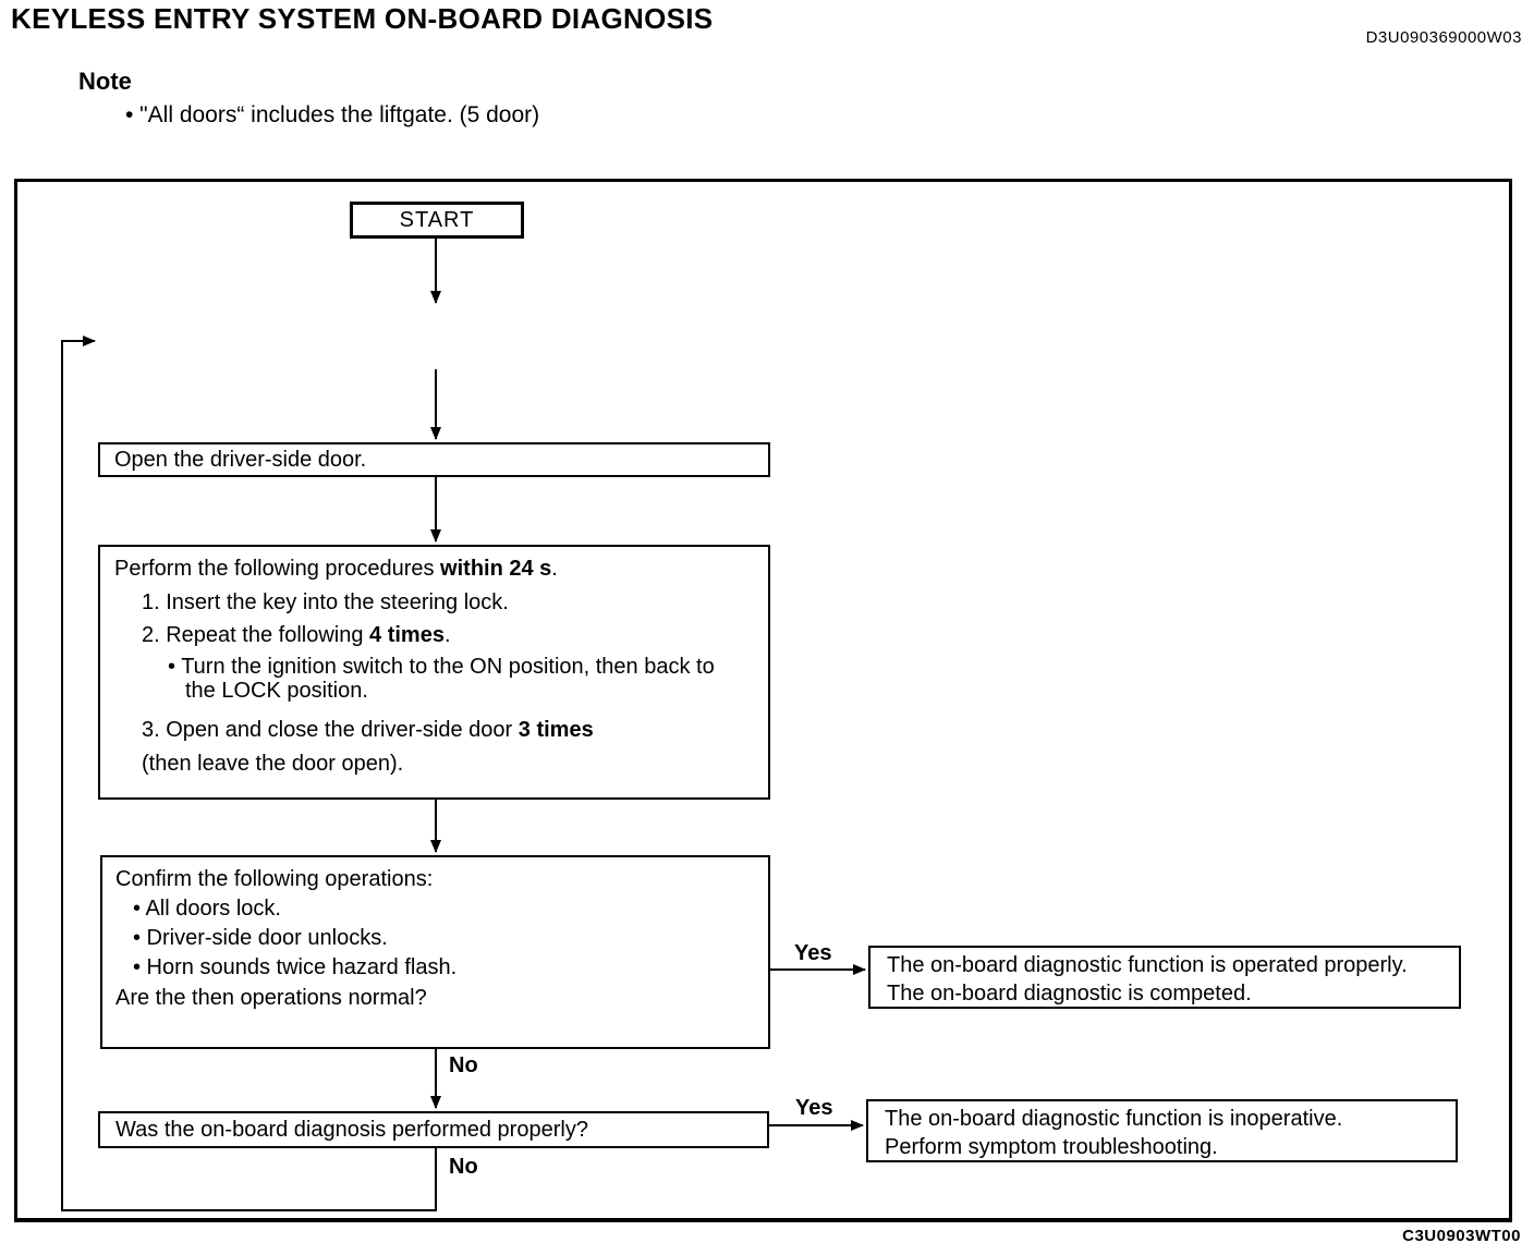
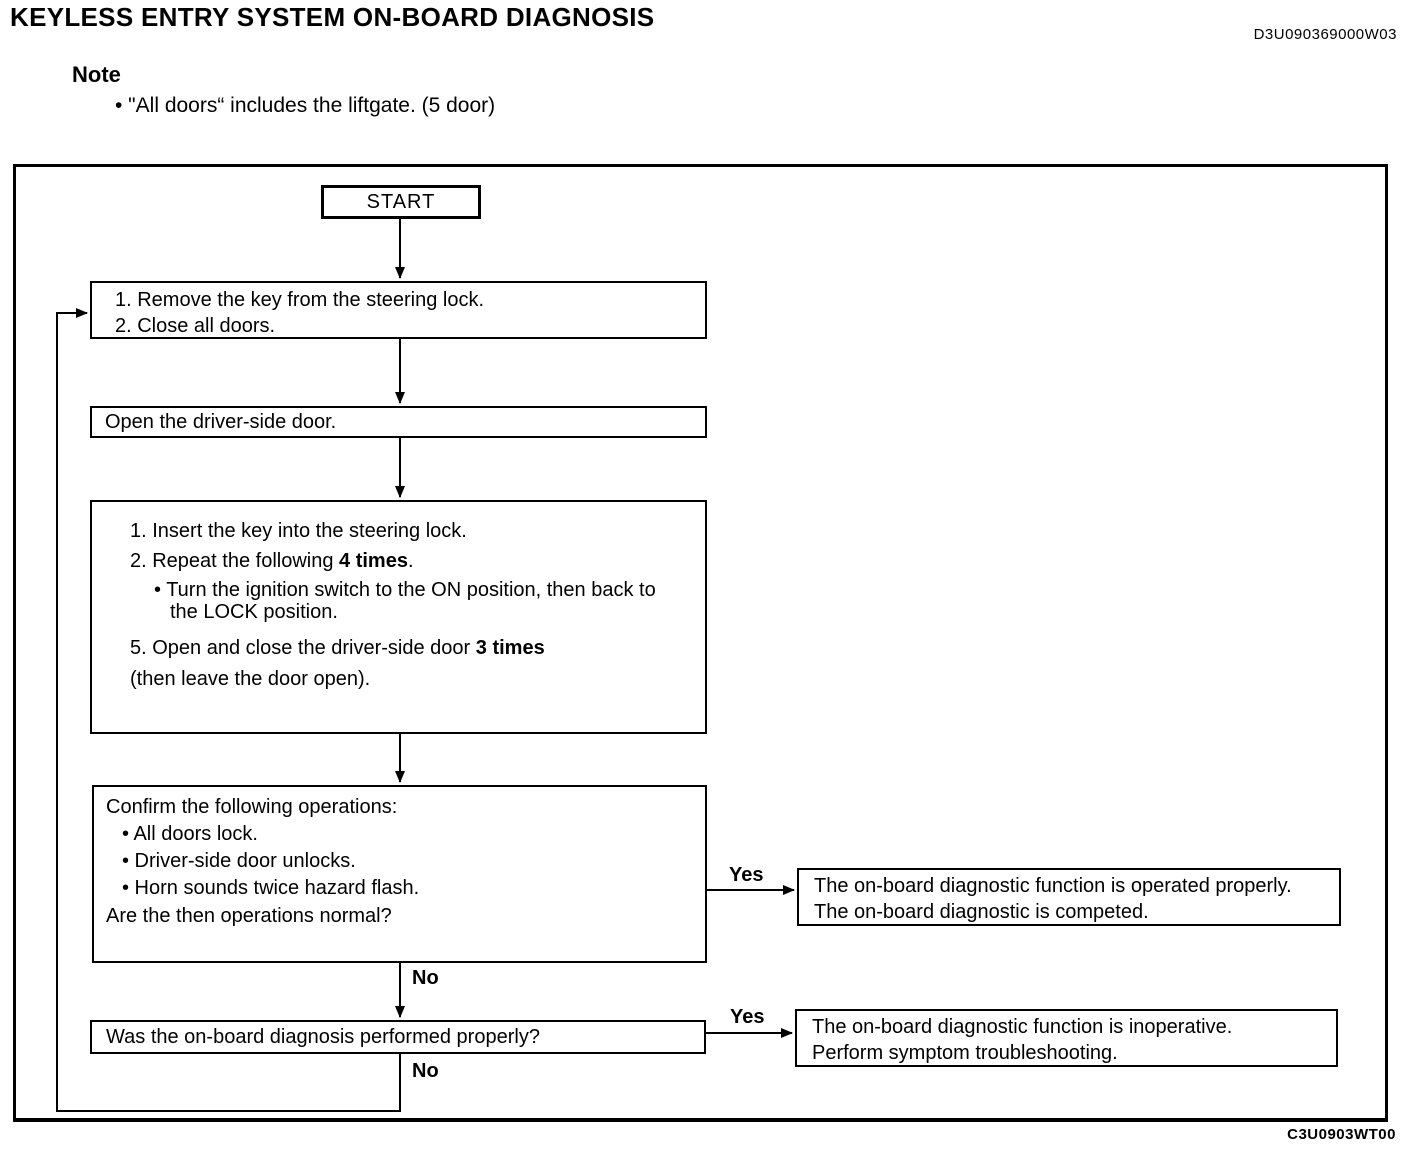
  KEYLESS ENTRY SYSTEM ON-BOARD DIAGNOSIS
  D3U090369000W03
  Note
  • "All doors“ includes the liftgate. (5 door)
  START
+ 1. Remove the key from the steering lock.
+ 2. Close all doors.
  Open the driver-side door.
- Perform the following procedures within 24 s.
  1. Insert the key into the steering lock.
  2. Repeat the following 4 times.
  • Turn the ignition switch to the ON position, then back to
  the LOCK position.
- 3. Open and close the driver-side door 3 times
+ 5. Open and close the driver-side door 3 times
  (then leave the door open).
  Confirm the following operations:
  • All doors lock.
  • Driver-side door unlocks.
  • Horn sounds twice hazard flash.
  Are the then operations normal?
  Was the on-board diagnosis performed properly?
  The on-board diagnostic function is operated properly.
  The on-board diagnostic is competed.
  The on-board diagnostic function is inoperative.
  Perform symptom troubleshooting.
  Yes
  No
  Yes
  No
  C3U0903WT00
